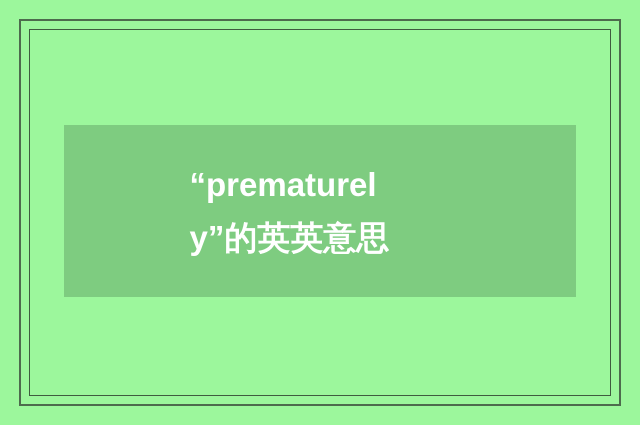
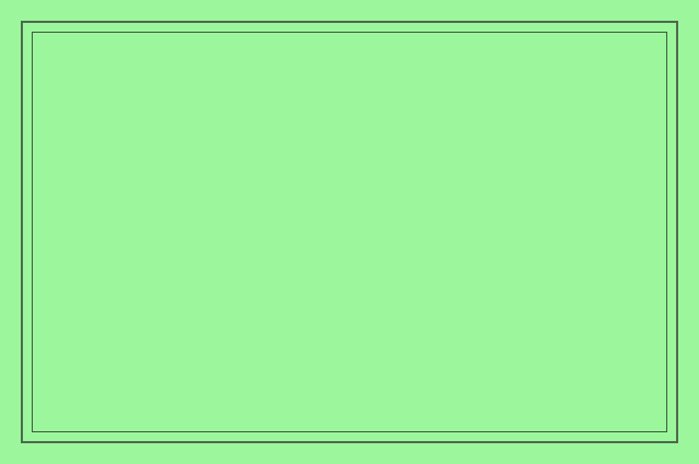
- “prematurely”的英英意思
